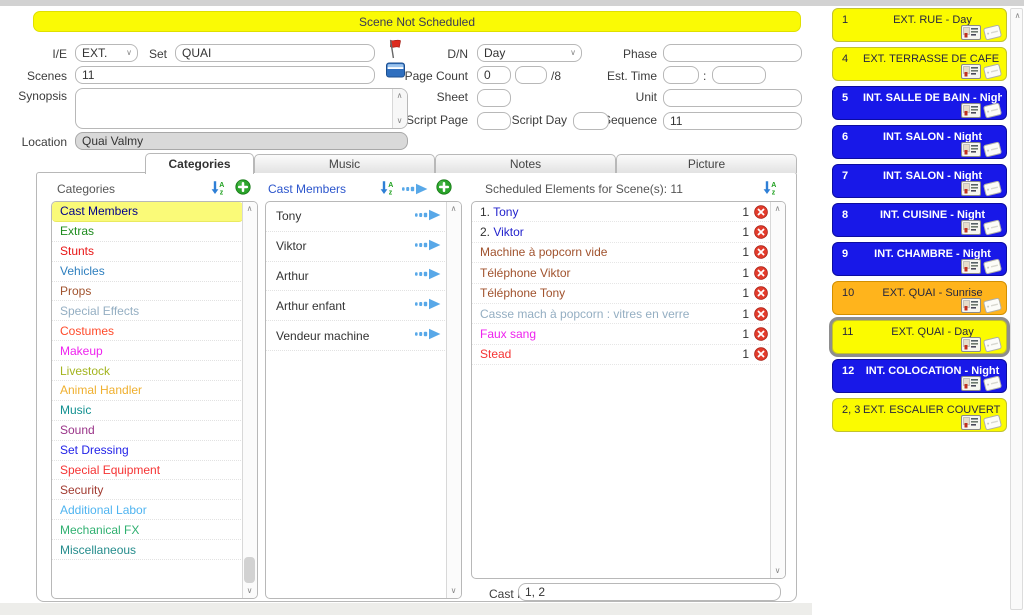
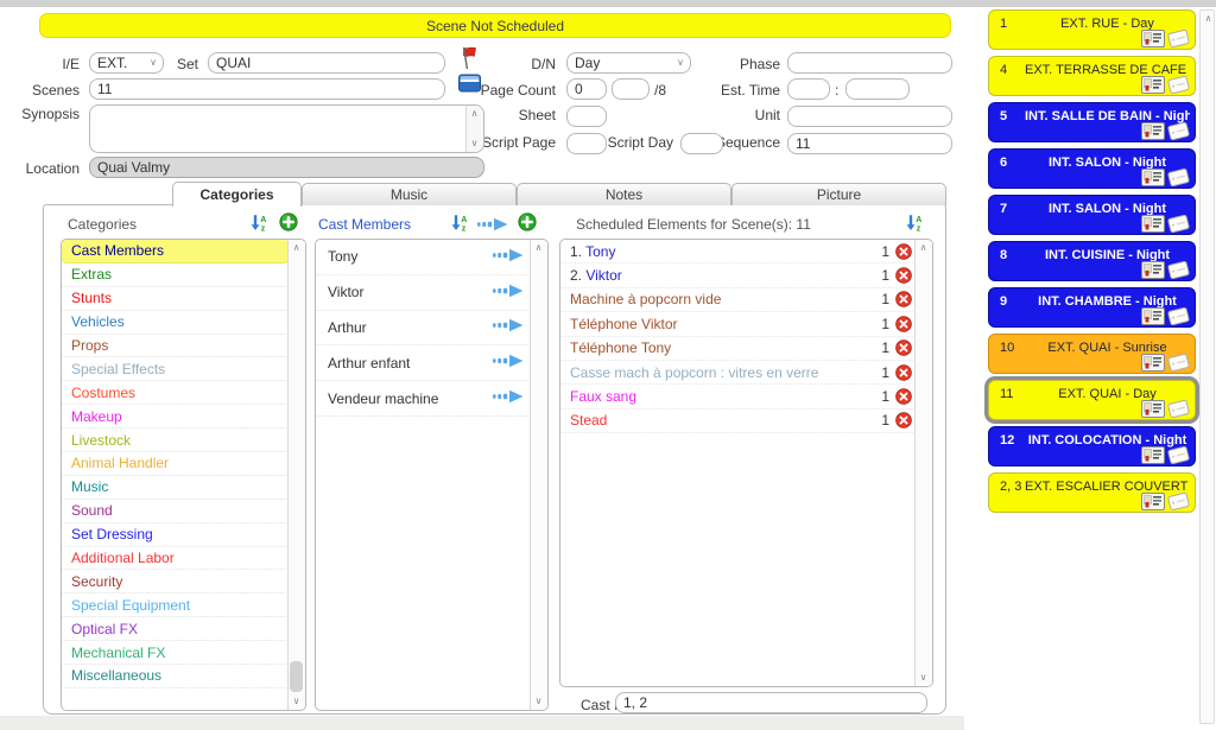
  Scene Not Scheduled
  I/E
  Set
  D/N
  Phase
  Scenes
  Page Count
  Est. Time
  Synopsis
  Sheet
  Unit
  Script Page
  Script Day
  equence
  Location
  EXT.
  ∨
  QUAI
  Day
  ∨
  11
  0
  /8
  :
  ∧
  ∨
  11
  Quai Valmy
  Categories
  Music
  Notes
  Picture
  Categories
  Cast Members
  Scheduled Elements for Scene(s): 11
  Cast Members
  Extras
  Stunts
  Vehicles
  Props
  Special Effects
  Costumes
  Makeup
  Livestock
  Animal Handler
  Music
  Sound
  Set Dressing
- Special Equipment
+ Additional Labor
  Security
- Additional Labor
+ Special Equipment
+ Optical FX
  Mechanical FX
  Miscellaneous
  ∧
  ∨
  Tony
  Viktor
  Arthur
  Arthur enfant
  Vendeur machine
  ∧
  ∨
  1. Tony
  1
  2. Viktor
  1
  Machine à popcorn vide
  1
  Téléphone Viktor
  1
  Téléphone Tony
  1
  Casse mach à popcorn : vitres en verre
  1
  Faux sang
  1
  Stead
  1
  ∧
  ∨
  1, 2
  1
  EXT. RUE - Day
  4
  EXT. TERRASSE DE CAFE
  5
  INT. SALLE DE BAIN - Nigh
  6
  INT. SALON - Night
  7
  INT. SALON - Night
  8
  INT. CUISINE - Night
  9
  INT. CHAMBRE - Night
  10
  EXT. QUAI - Sunrise
  11
  EXT. QUAI - Day
  12
  INT. COLOCATION - Night
  2, 3
  EXT. ESCALIER COUVERT
  ∧
